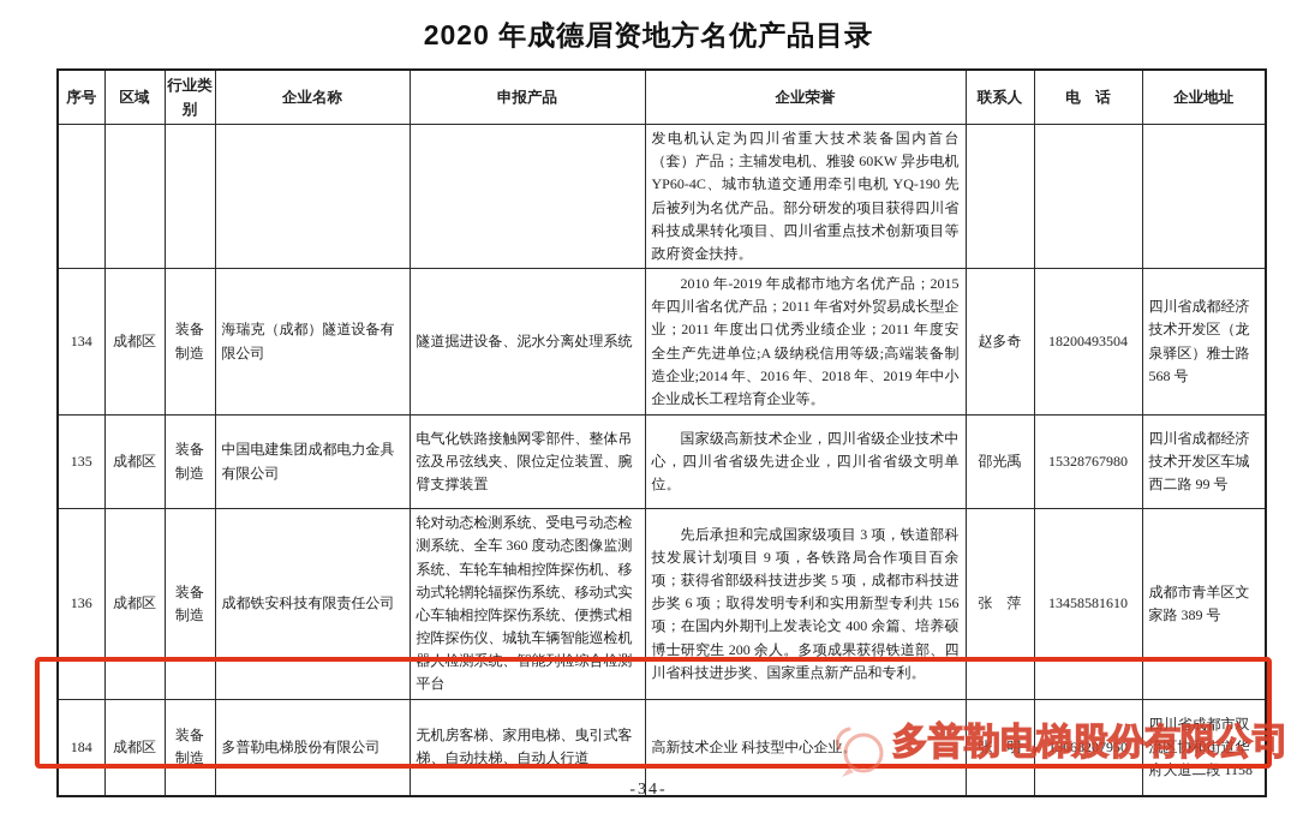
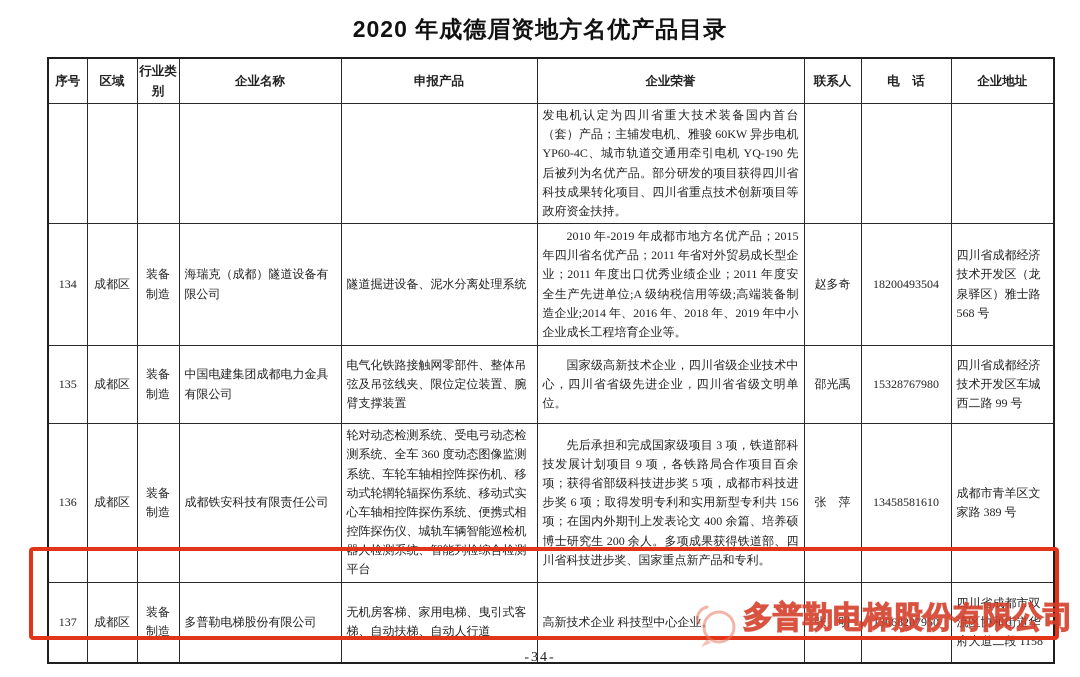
  2020 年成德眉资地方名优产品目录
  序号	区域	行业类别	企业名称	申报产品	企业荣誉	联系人	电 话	企业地址
  					发电机认定为四川省重大技术装备国内首台（套）产品；主辅发电机、雅骏 60KW 异步电机 YP60-4C、城市轨道交通用牵引电机 YQ-190 先后被列为名优产品。部分研发的项目获得四川省科技成果转化项目、四川省重点技术创新项目等政府资金扶持。
  134	成都区	装备制造	海瑞克（成都）隧道设备有限公司	隧道掘进设备、泥水分离处理系统	2010 年-2019 年成都市地方名优产品；2015 年四川省名优产品；2011 年省对外贸易成长型企业；2011 年度出口优秀业绩企业；2011 年度安全生产先进单位;A 级纳税信用等级;高端装备制造企业;2014 年、2016 年、2018 年、2019 年中小企业成长工程培育企业等。	赵多奇	18200493504	四川省成都经济技术开发区（龙泉驿区）雅士路 568 号
  135	成都区	装备制造	中国电建集团成都电力金具有限公司	电气化铁路接触网零部件、整体吊弦及吊弦线夹、限位定位装置、腕臂支撑装置	国家级高新技术企业，四川省级企业技术中心，四川省省级先进企业，四川省省级文明单位。	邵光禹	15328767980	四川省成都经济技术开发区车城西二路 99 号
  136	成都区	装备制造	成都铁安科技有限责任公司	轮对动态检测系统、受电弓动态检测系统、全车 360 度动态图像监测系统、车轮车轴相控阵探伤机、移动式轮辋轮辐探伤系统、移动式实心车轴相控阵探伤系统、便携式相控阵探伤仪、城轨车辆智能巡检机器人检测系统、智能列检综合检测平台	先后承担和完成国家级项目 3 项，铁道部科技发展计划项目 9 项，各铁路局合作项目百余项；获得省部级科技进步奖 5 项，成都市科技进步奖 6 项；取得发明专利和实用新型专利共 156 项；在国内外期刊上发表论文 400 余篇、培养硕博士研究生 200 余人。多项成果获得铁道部、四川省科技进步奖、国家重点新产品和专利。	张 萍	13458581610	成都市青羊区文家路 389 号
- 184	成都区	装备制造	多普勒电梯股份有限公司	无机房客梯、家用电梯、曳引式客梯、自动扶梯、自动人行道	高新技术企业 科技型中心企业。	张 明	13668207950	四川省成都市双流区协和街道华府大道二段 1158
+ 137	成都区	装备制造	多普勒电梯股份有限公司	无机房客梯、家用电梯、曳引式客梯、自动扶梯、自动人行道	高新技术企业 科技型中心企业。	张 明	13668207950	四川省成都市双流区协和街道华府大道二段 1158
  多普勒电梯股份有限公司
  -34-
